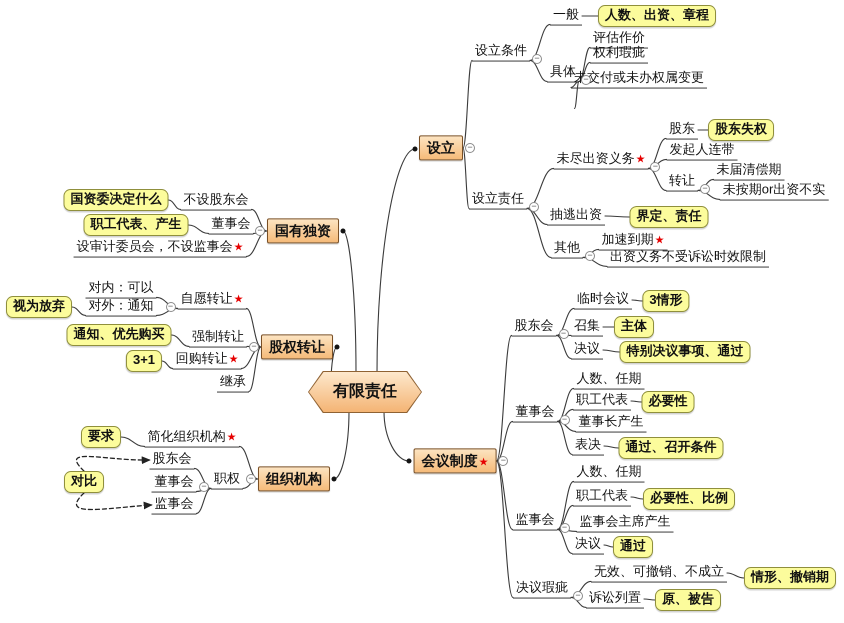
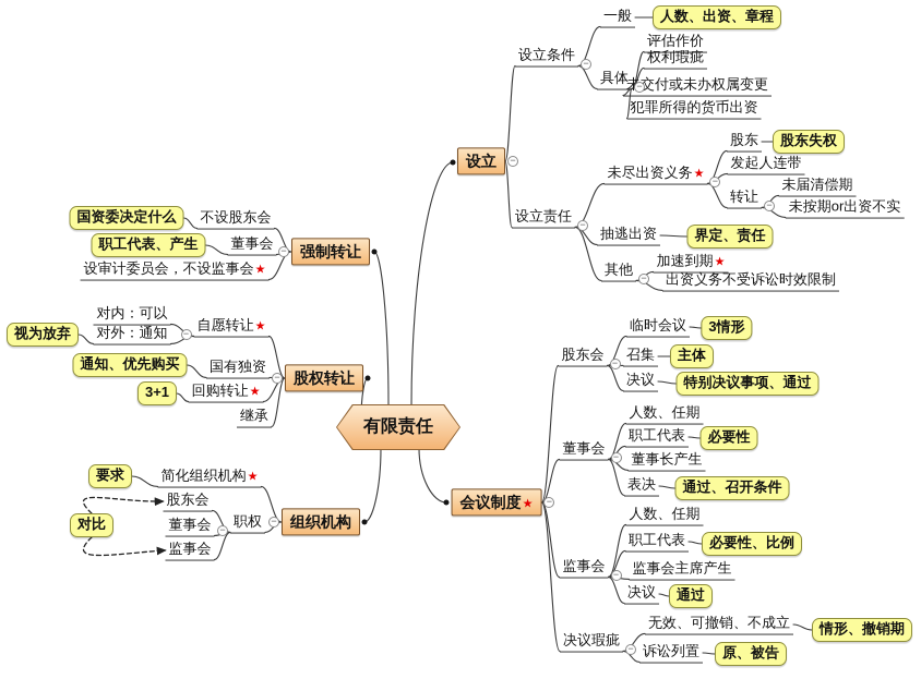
  有限责任
  设立
  设立条件
  一般
  人数、出资、章程
  具体
  评估作价
  权利瑕疵
  未交付或未办权属变更
+ 犯罪所得的货币出资
  设立责任
  未尽出资义务★
  股东
  股东失权
  发起人连带
  转让
  未届清偿期
  未按期or出资不实
  抽逃出资
  界定、责任
  其他
  加速到期★
  出资义务不受诉讼时效限制
- 国有独资
+ 强制转让
  国资委决定什么
  不设股东会
  职工代表、产生
  董事会
  设审计委员会，不设监事会★
  股权转让
  自愿转让★
  对内：可以
  对外：通知
  视为放弃
  通知、优先购买
- 强制转让
+ 国有独资
  3+1
  回购转让★
  继承
  组织机构
  要求
  简化组织机构★
  股东会
  对比
  董事会
  职权
  监事会
  会议制度★
  股东会
  临时会议
  3情形
  召集
  主体
  决议
  特别决议事项、通过
  董事会
  人数、任期
  职工代表
  必要性
  董事长产生
  表决
  通过、召开条件
  监事会
  人数、任期
  职工代表
  必要性、比例
  监事会主席产生
  决议
  通过
  决议瑕疵
  无效、可撤销、不成立
  情形、撤销期
  诉讼列置
  原、被告
  −
  −
  −
  −
  −
  −
  −
  −
  −
  −
  −
  −
  −
  −
  −
  −
  −
